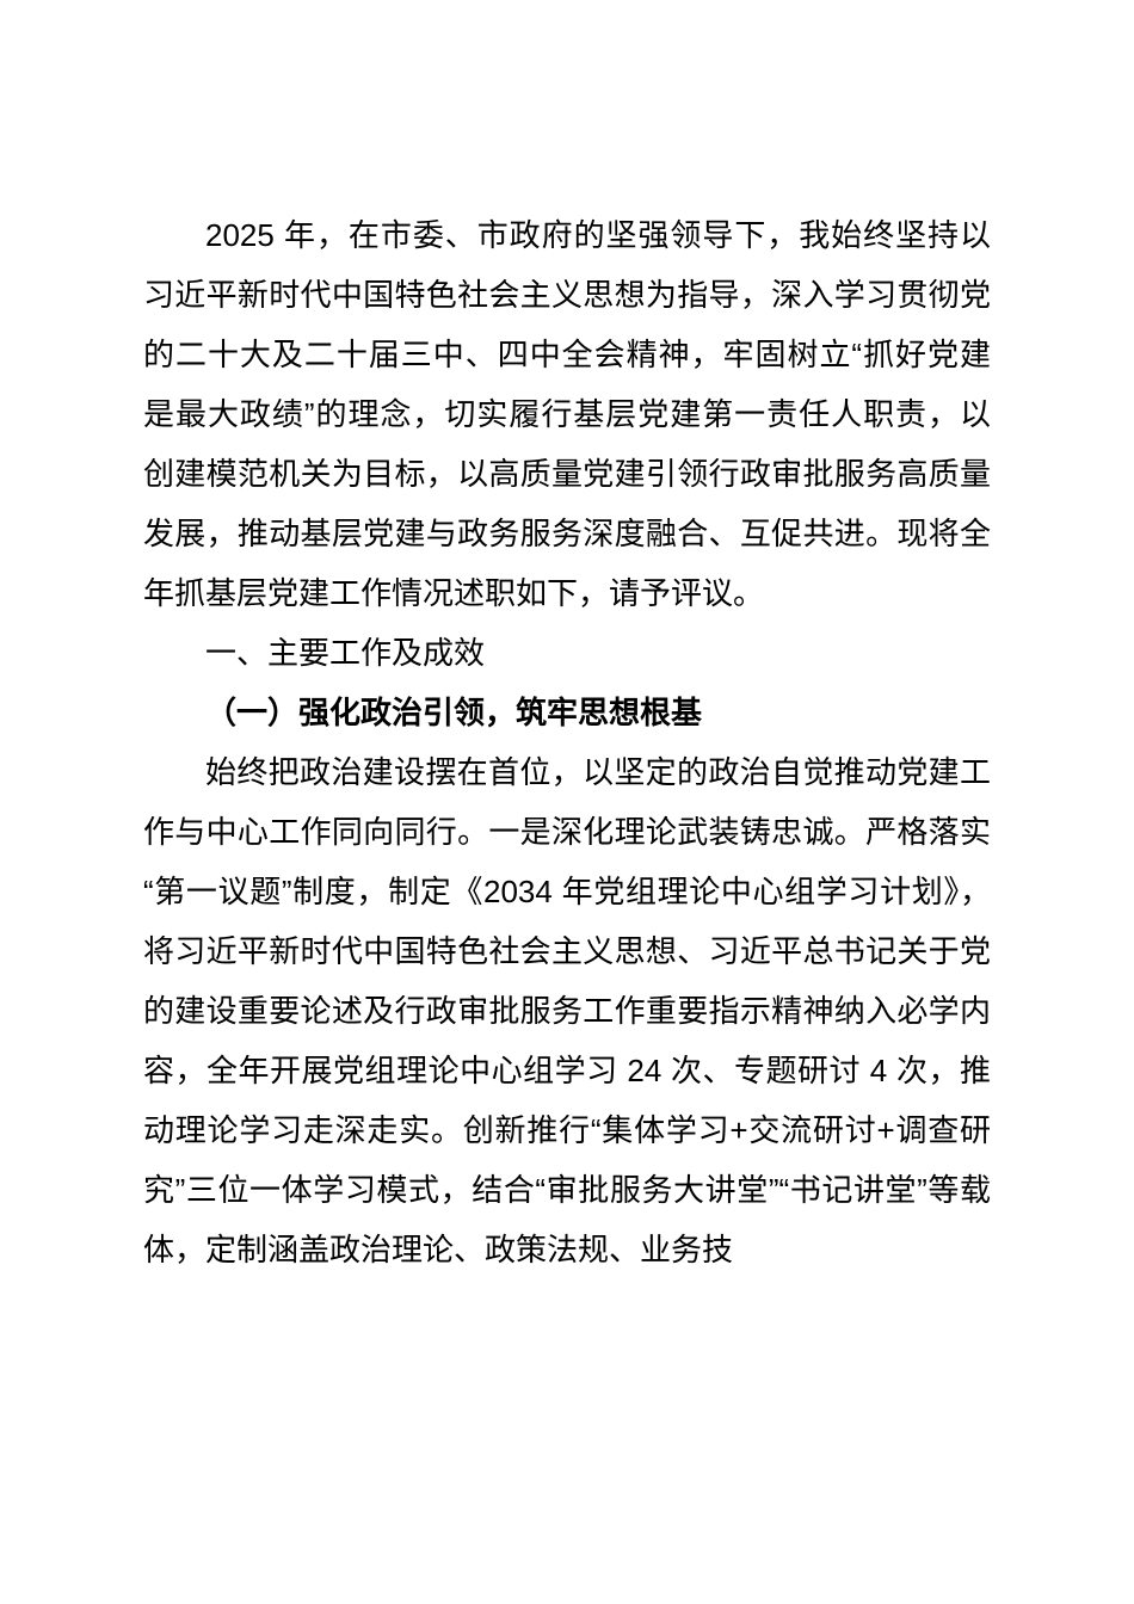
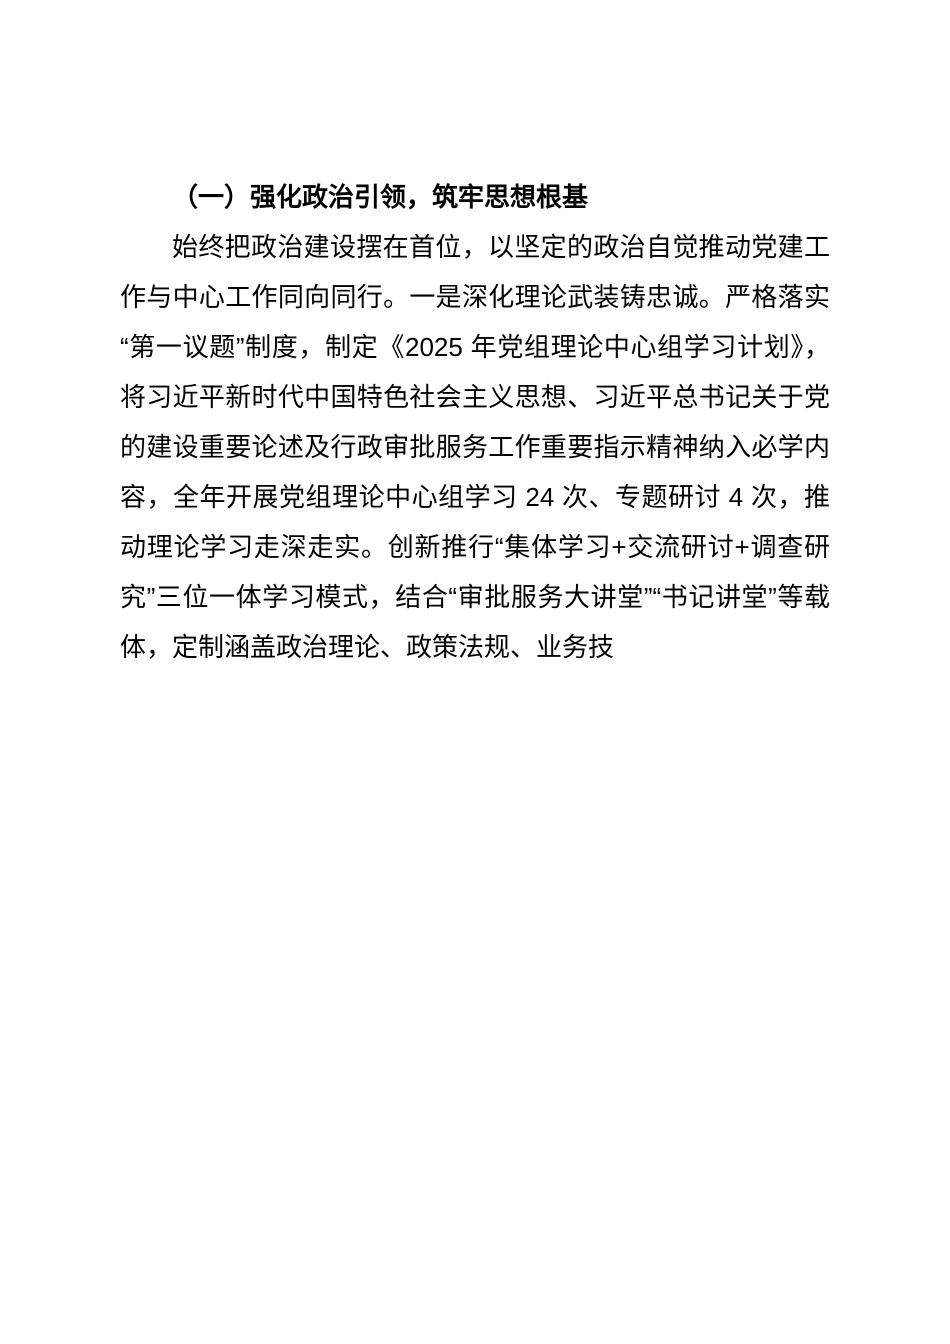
- 2025 年，在市委、市政府的坚强领导下，我始终坚持以习近平新时代中国特色社会主义思想为指导，深入学习贯彻党的二十大及二十届三中、四中全会精神，牢固树立“抓好党建是最大政绩”的理念，切实履行基层党建第一责任人职责，以创建模范机关为目标，以高质量党建引领行政审批服务高质量发展，推动基层党建与政务服务深度融合、互促共进。现将全年抓基层党建工作情况述职如下，请予评议。
- 一、主要工作及成效
  （一）强化政治引领，筑牢思想根基
- 始终把政治建设摆在首位，以坚定的政治自觉推动党建工作与中心工作同向同行。一是深化理论武装铸忠诚。严格落实“第一议题”制度，制定《2034 年党组理论中心组学习计划》，将习近平新时代中国特色社会主义思想、习近平总书记关于党的建设重要论述及行政审批服务工作重要指示精神纳入必学内容，全年开展党组理论中心组学习 24 次、专题研讨 4 次，推动理论学习走深走实。创新推行“集体学习+交流研讨+调查研究”三位一体学习模式，结合“审批服务大讲堂”“书记讲堂”等载体，定制涵盖政治理论、政策法规、业务技
+ 始终把政治建设摆在首位，以坚定的政治自觉推动党建工作与中心工作同向同行。一是深化理论武装铸忠诚。严格落实“第一议题”制度，制定《2025 年党组理论中心组学习计划》，将习近平新时代中国特色社会主义思想、习近平总书记关于党的建设重要论述及行政审批服务工作重要指示精神纳入必学内容，全年开展党组理论中心组学习 24 次、专题研讨 4 次，推动理论学习走深走实。创新推行“集体学习+交流研讨+调查研究”三位一体学习模式，结合“审批服务大讲堂”“书记讲堂”等载体，定制涵盖政治理论、政策法规、业务技
